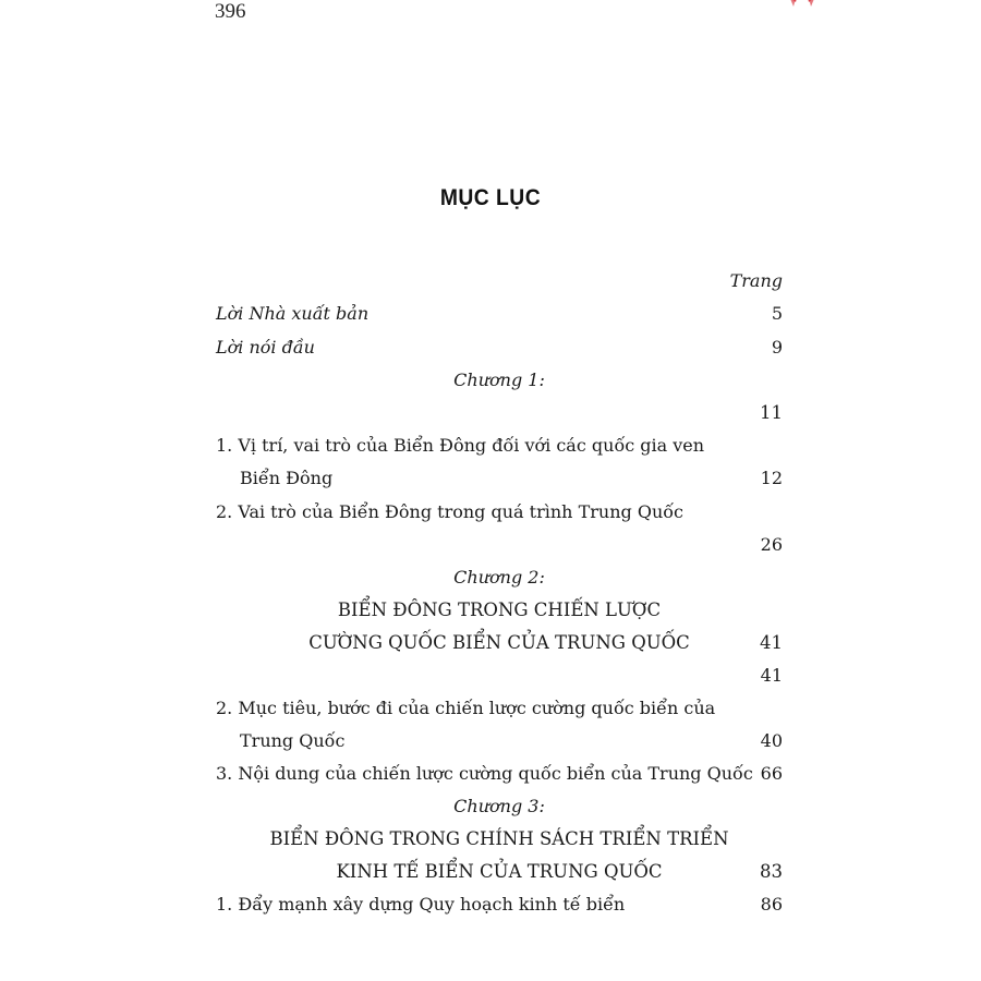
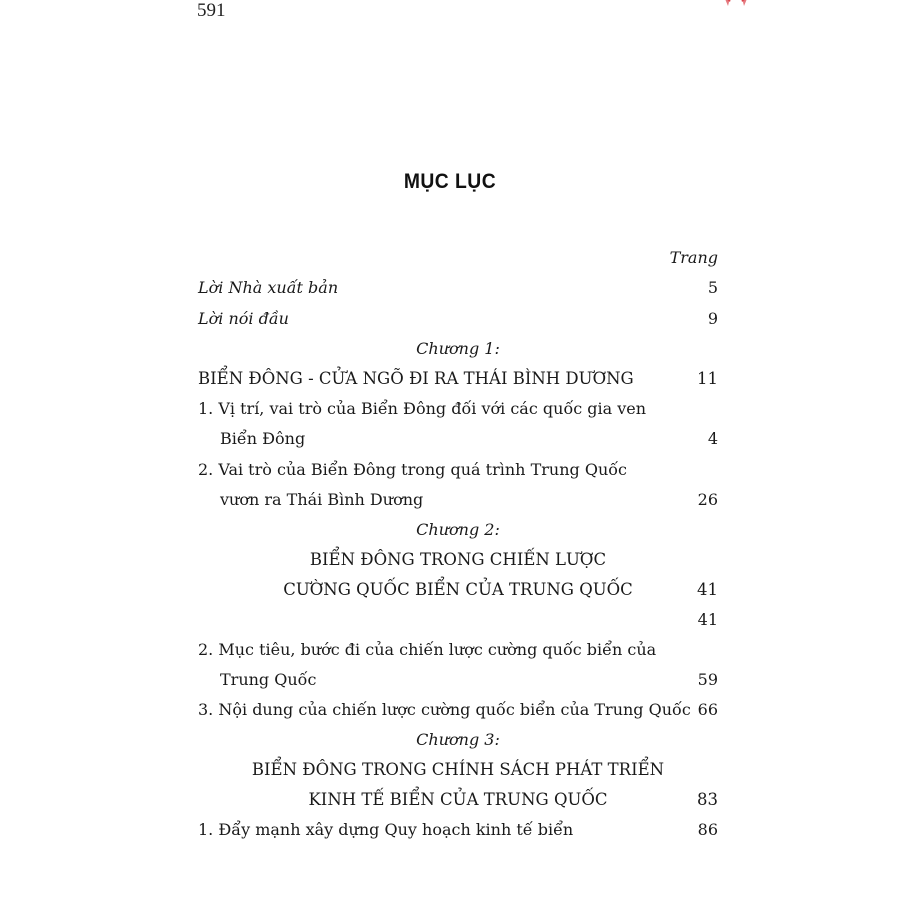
- 396
+ 591
  MỤC LỤC
  Trang
  Lời Nhà xuất bản
  5
  Lời nói đầu
  9
  Chương 1:
+ BIỂN ĐÔNG - CỬA NGÕ ĐI RA THÁI BÌNH DƯƠNG
  11
  1. Vị trí, vai trò của Biển Đông đối với các quốc gia ven
  Biển Đông
- 12
+ 4
  2. Vai trò của Biển Đông trong quá trình Trung Quốc
+ vươn ra Thái Bình Dương
  26
  Chương 2:
  BIỂN ĐÔNG TRONG CHIẾN LƯỢC
  CƯỜNG QUỐC BIỂN CỦA TRUNG QUỐC
  41
  41
  2. Mục tiêu, bước đi của chiến lược cường quốc biển của
  Trung Quốc
- 40
+ 59
  3. Nội dung của chiến lược cường quốc biển của Trung Quốc
  66
  Chương 3:
- BIỂN ĐÔNG TRONG CHÍNH SÁCH TRIỂN TRIỂN
+ BIỂN ĐÔNG TRONG CHÍNH SÁCH PHÁT TRIỂN
  KINH TẾ BIỂN CỦA TRUNG QUỐC
  83
  1. Đẩy mạnh xây dựng Quy hoạch kinh tế biển
  86
